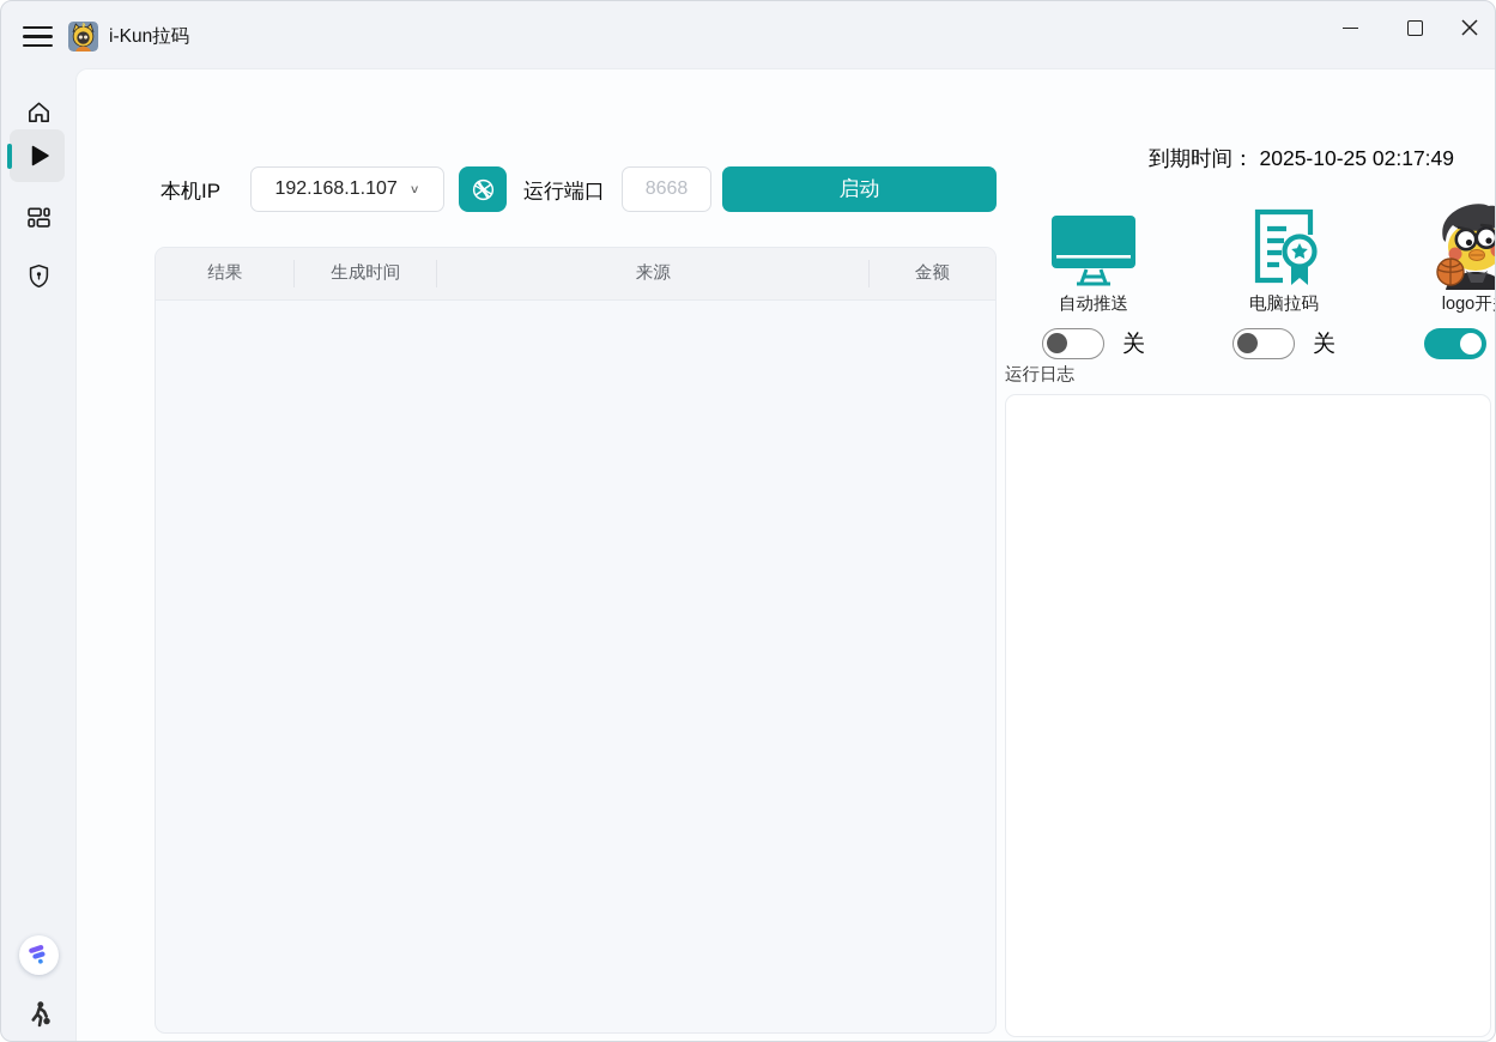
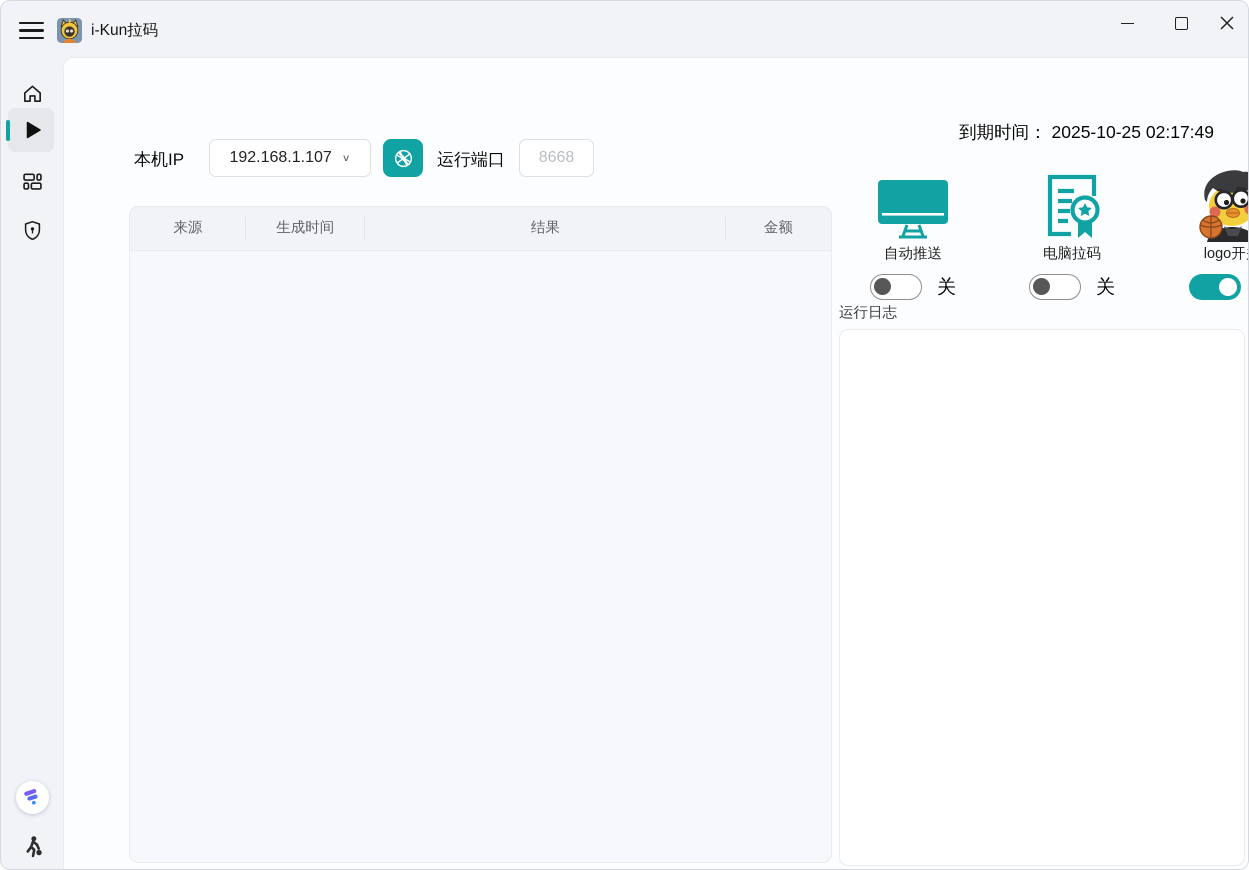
  i-Kun拉码
  本机IP
  192.168.1.107
  ∨
  运行端口
  8668
- 启动
- 结果
+ 来源
  生成时间
- 来源
+ 结果
  金额
  到期时间： 2025-10-25 02:17:49
  自动推送
  关
  电脑拉码
  关
  logo开
  运行日志
